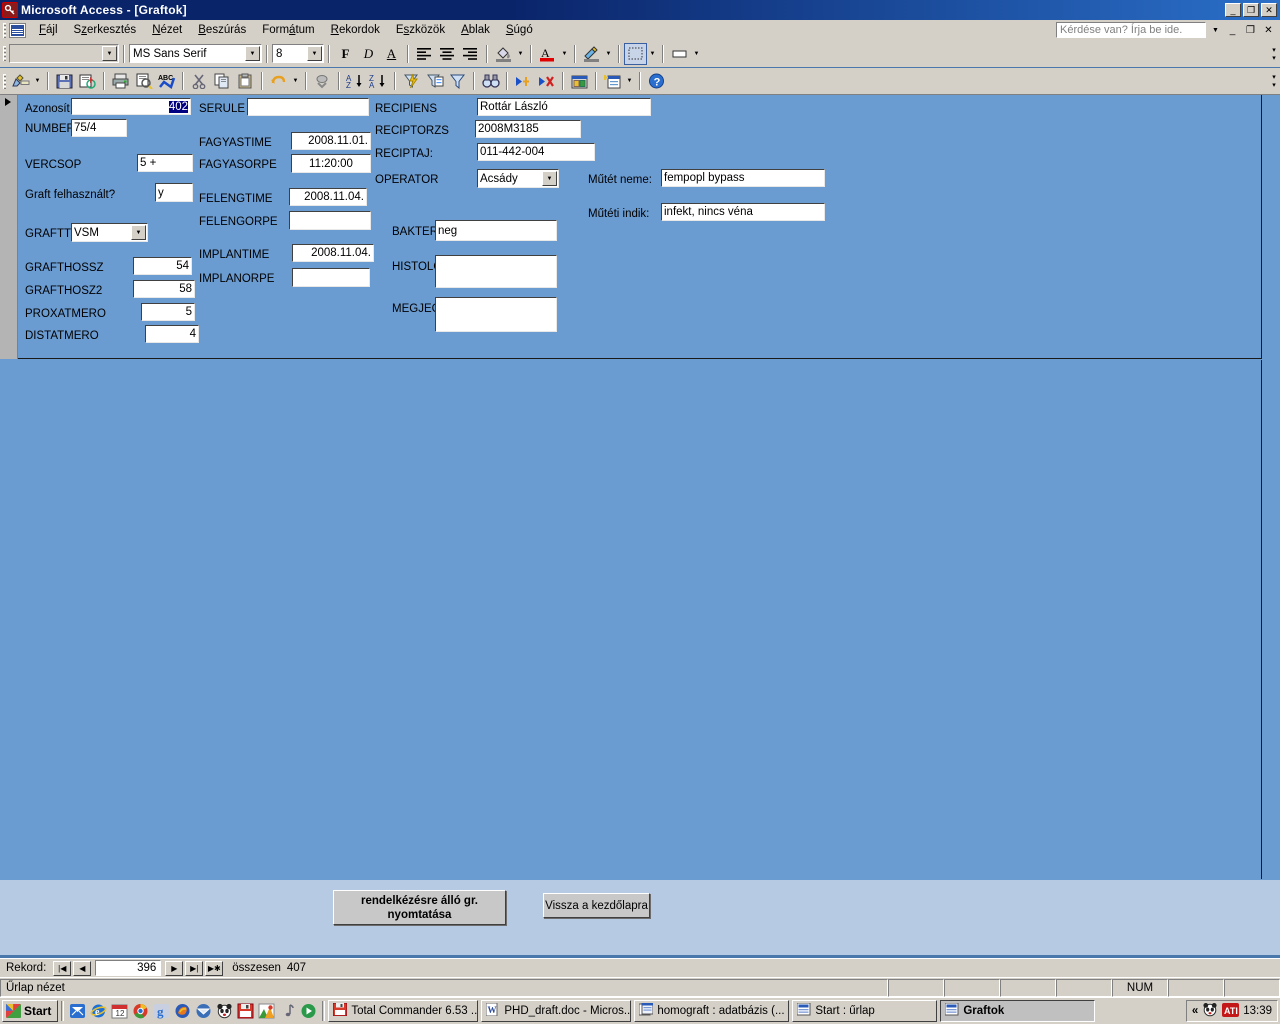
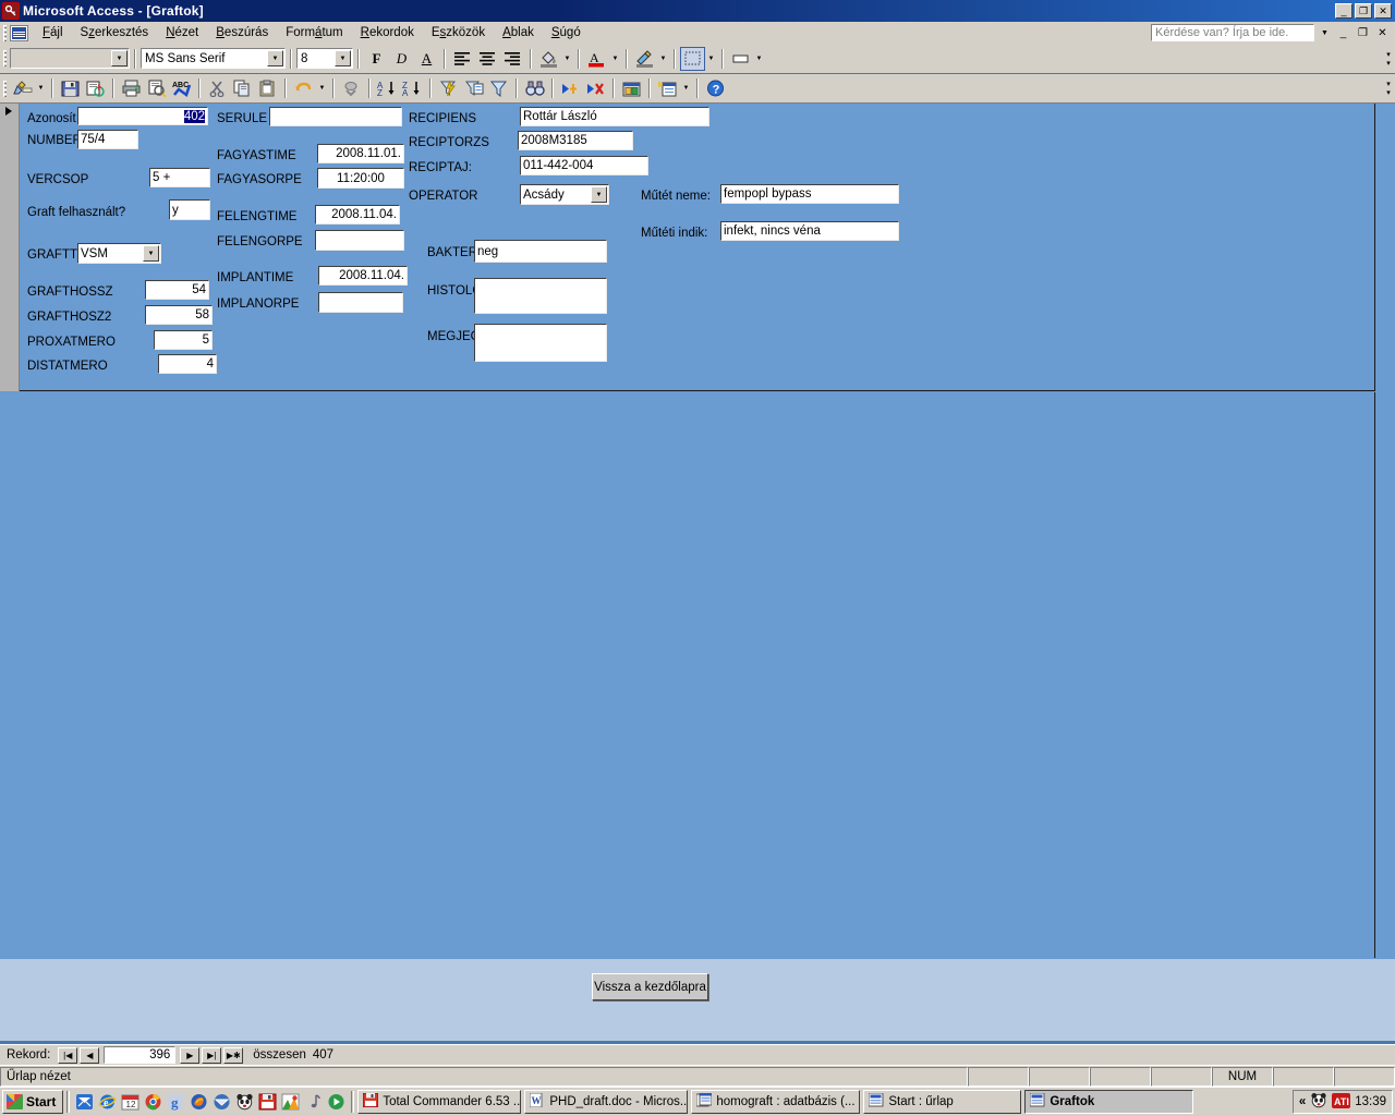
  Microsoft Access - [Graftok]
  _
  ❐
  ✕
  Fájl
  Szerkesztés
  Nézet
  Beszúrás
  Formátum
  Rekordok
  Eszközök
  Ablak
  Súgó
  Kérdése van? Írja be ide.
  _
  ❐
  ✕
  MS Sans Serif
  8
  F
  D
  A
  A
  A
  Z
  Z
  A
  ?
  Azonosít
  402
  NUMBE
  75/4
  VERCSOP
  5 +
  Graft felhasznált?
  y
  GRAFTT
  VSM
  GRAFTHOSSZ
  54
  GRAFTHOSZ2
  58
  PROXATMERO
  5
  DISTATMERO
  4
  SERULE
  FAGYASTIME
  2008.11.01.
  FAGYASORPE
  11:20:00
  FELENGTIME
  2008.11.04.
  FELENGORPE
  IMPLANTIME
  2008.11.04.
  IMPLANORPE
  RECIPIENS
  Rottár László
  RECIPTORZS
  2008M3185
  RECIPTAJ:
  011-442-004
  OPERATOR
  Acsády
  BAKTER
  neg
  HISTOL
  MEGJE
  Műtét neme:
  fempopl bypass
  Műtéti indik:
  infekt, nincs véna
- rendelkézésre álló gr.
- nyomtatása
  Vissza a kezdőlapra
  Rekord:
  |◀
  ◀
  396
  ▶
  ▶|
  ▶✱
  összesen
  407
  Űrlap nézet
  NUM
  Start
  e
  12
  g
  Total Commander 6.53 ..
  W
  PHD_draft.doc - Micros..
  homograft : adatbázis (...
  Start : űrlap
  Graftok
  «
  ATI
  13:39
